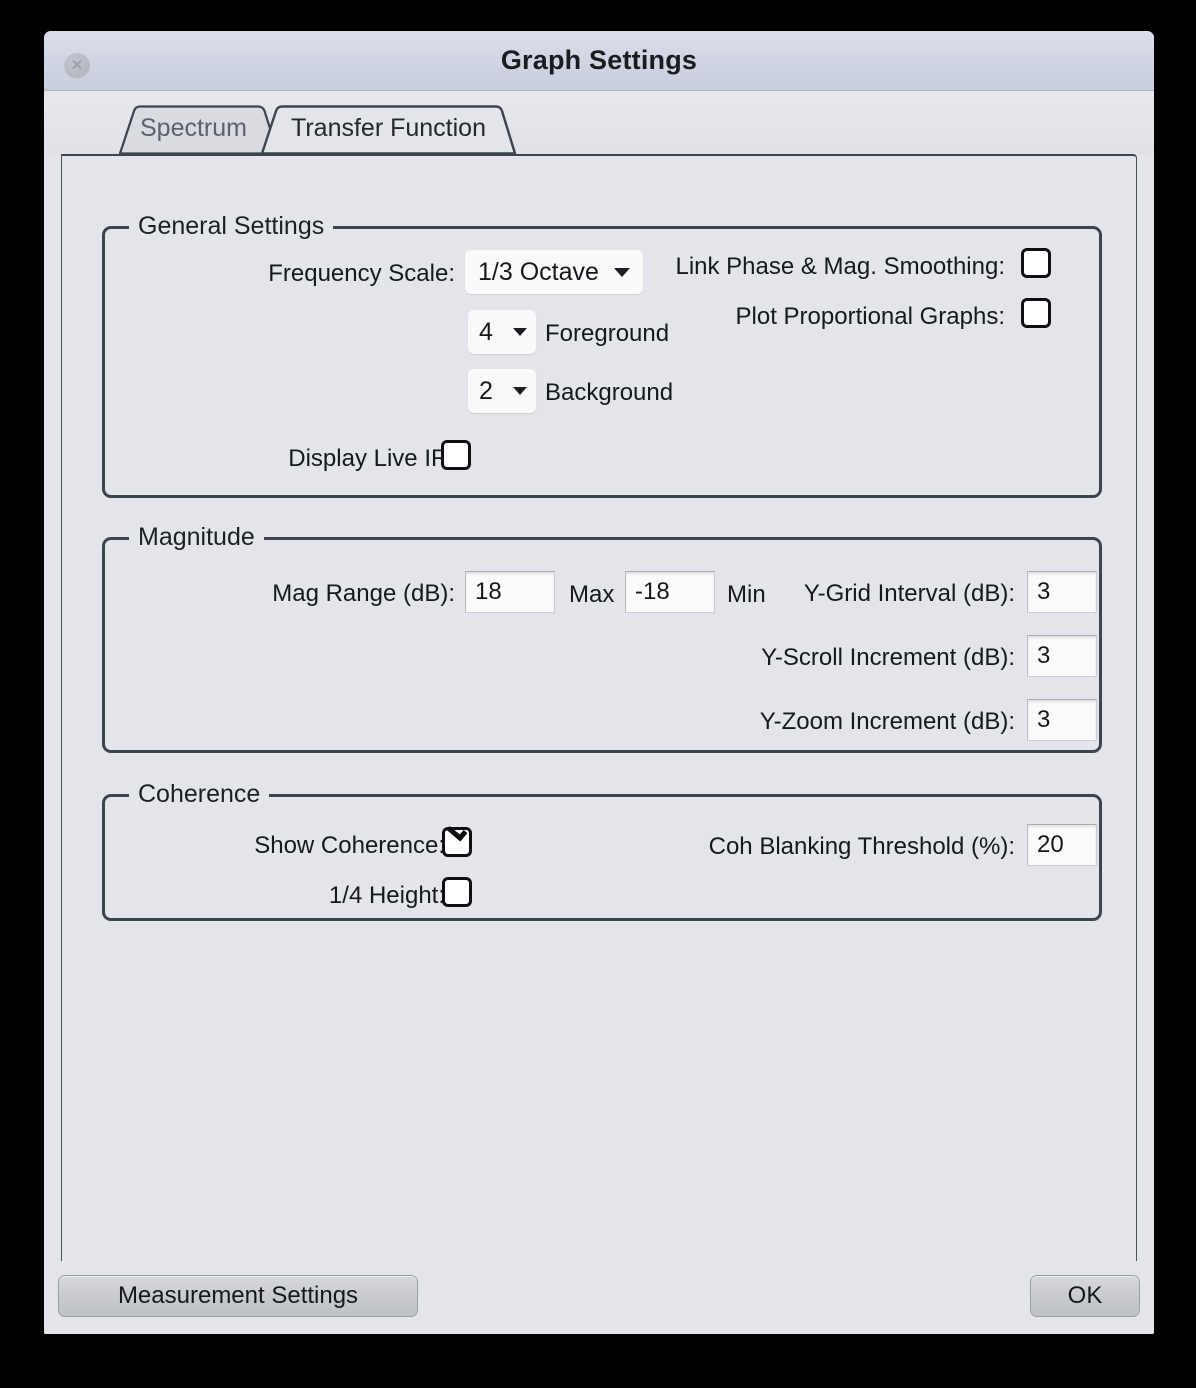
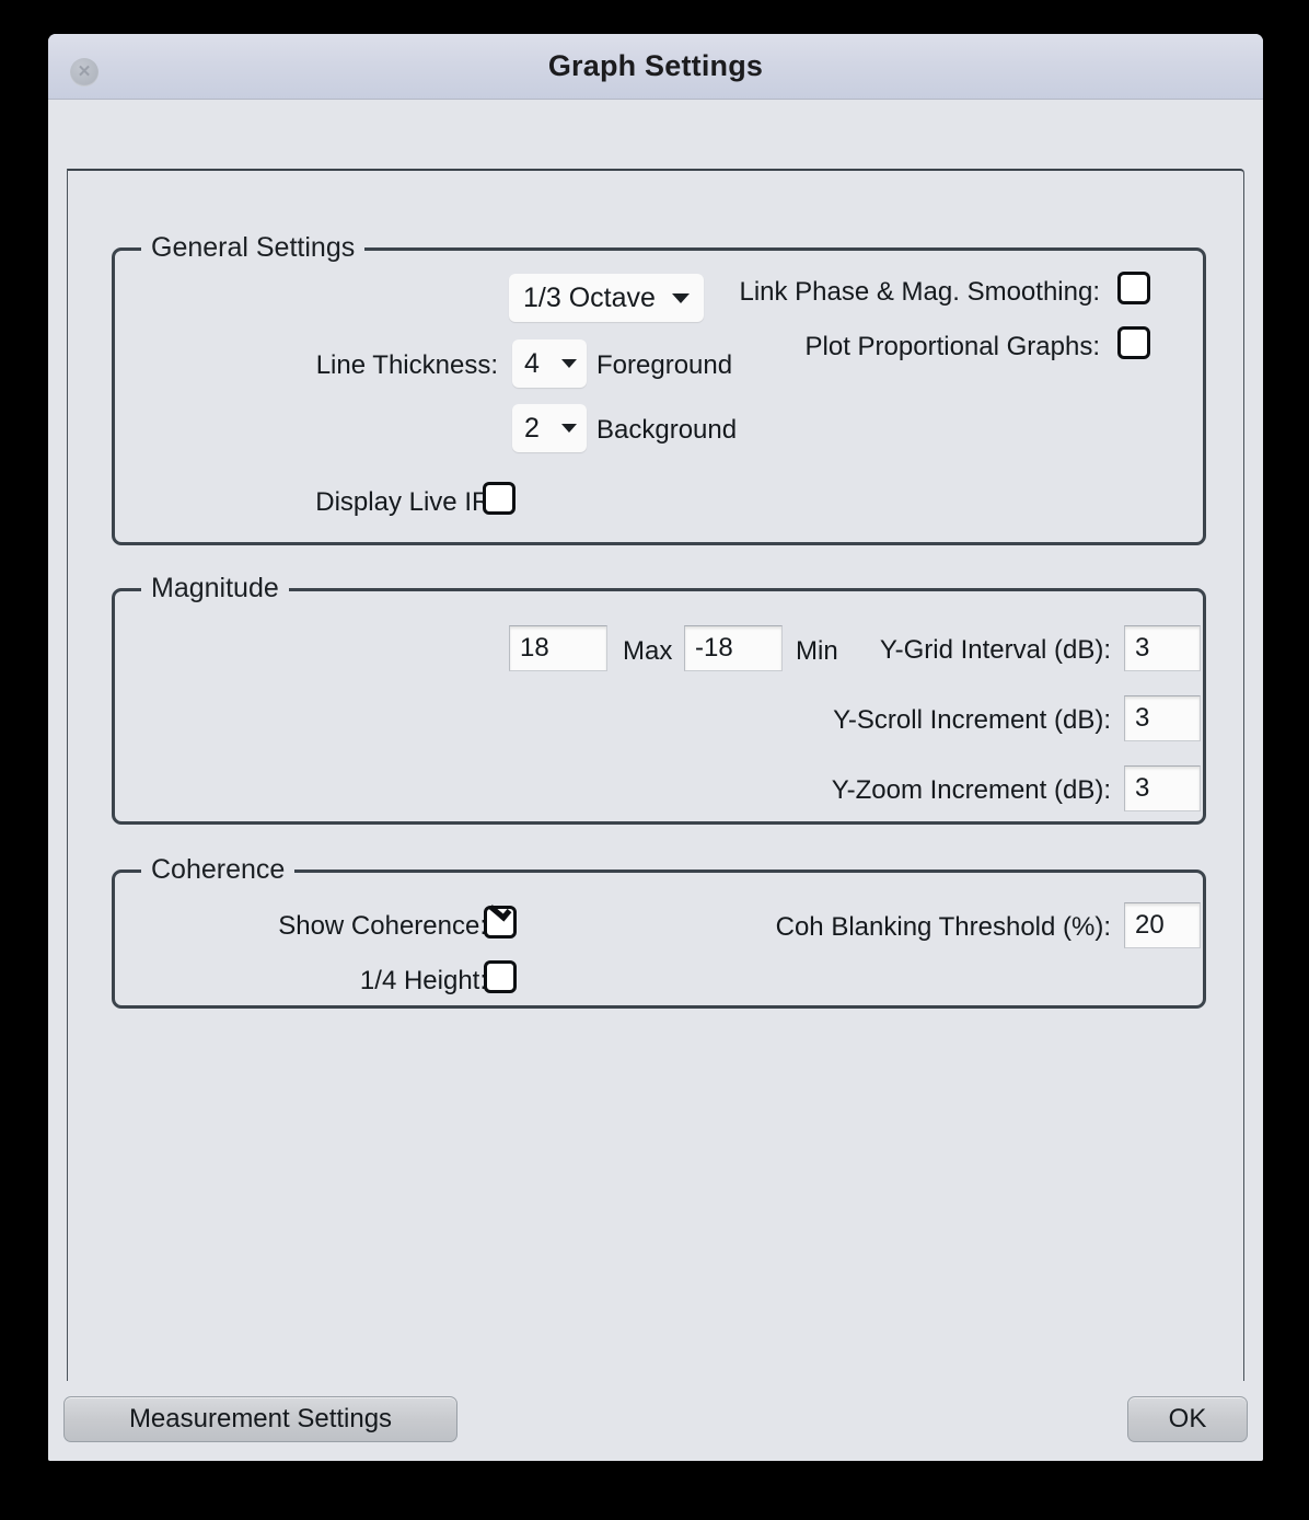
  ✕
  Graph Settings
- Spectrum
- Transfer Function
  General Settings
- Frequency Scale:
  1/3 Octave
+ Line Thickness:
  4
  Foreground
  2
  Background
  Display Live IR
  Link Phase & Mag. Smoothing:
  Plot Proportional Graphs:
  Magnitude
- Mag Range (dB):
  18
  Max
  -18
  Min
  Y-Grid Interval (dB):
  3
  Y-Scroll Increment (dB):
  3
  Y-Zoom Increment (dB):
  3
  Coherence
  Show Coherence
  1/4 Height
  Coh Blanking Threshold (%):
  20
  Measurement Settings
  OK
